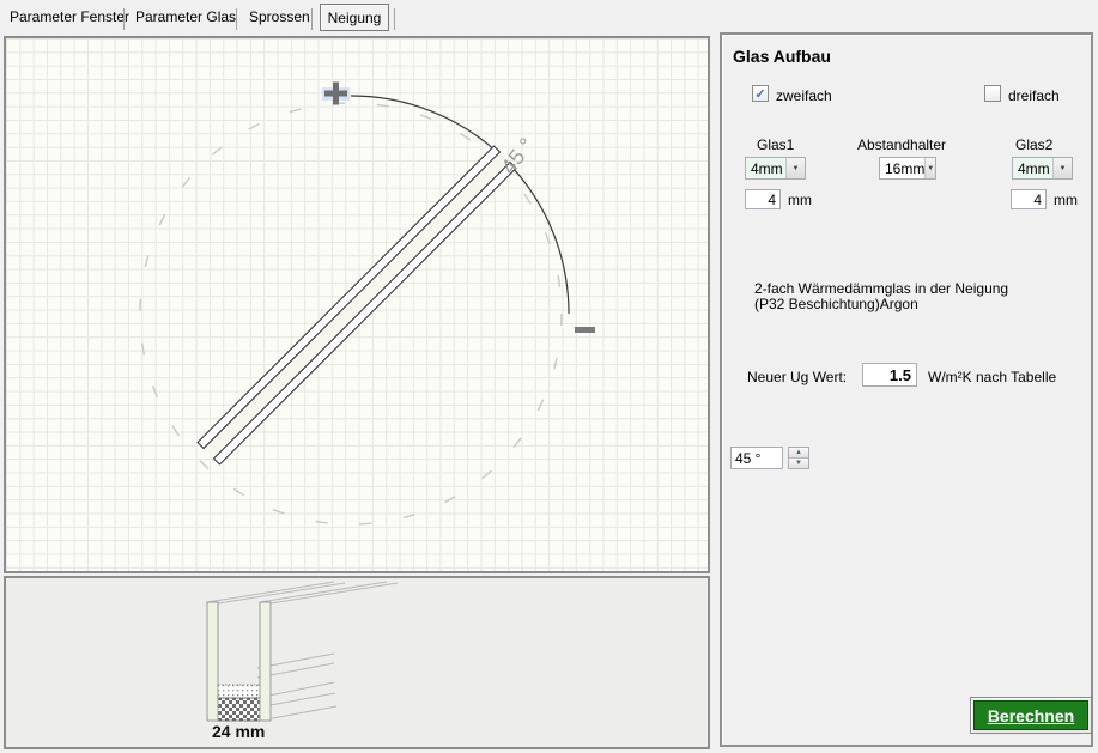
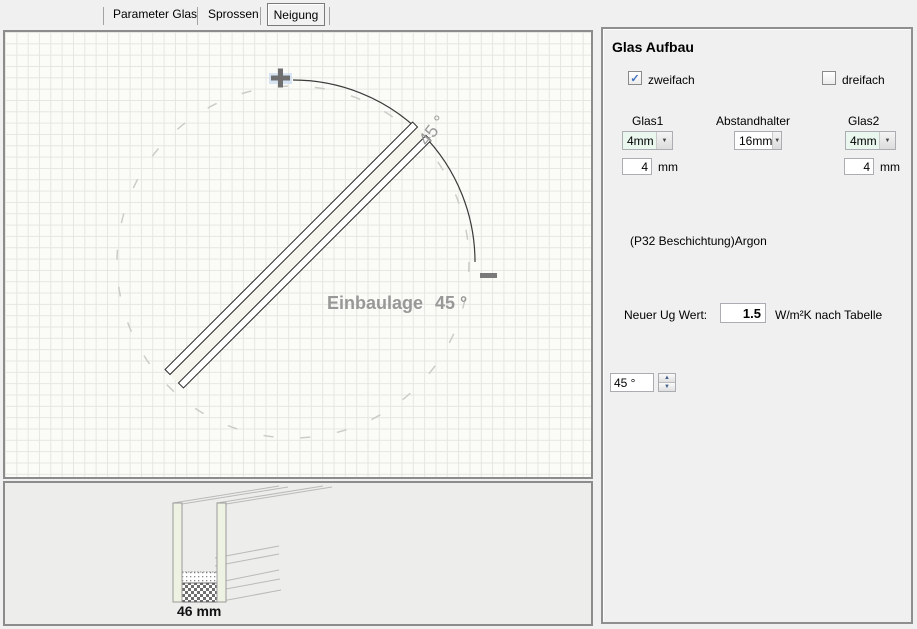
- Parameter Fenster
  Parameter Glas
  Sprossen
  Neigung
+ Einbaulage 45 °
- 24 mm
+ 46 mm
  Glas Aufbau
  ✓
  zweifach
  dreifach
  Glas1
  Abstandhalter
  Glas2
  4mm
  16mm
  4mm
  4
  mm
  4
  mm
- 2-fach Wärmedämmglas in der Neigung
  (P32 Beschichtung)Argon
  Neuer Ug Wert:
  1.5
  W/m²K nach Tabelle
  45 °
- Berechnen
